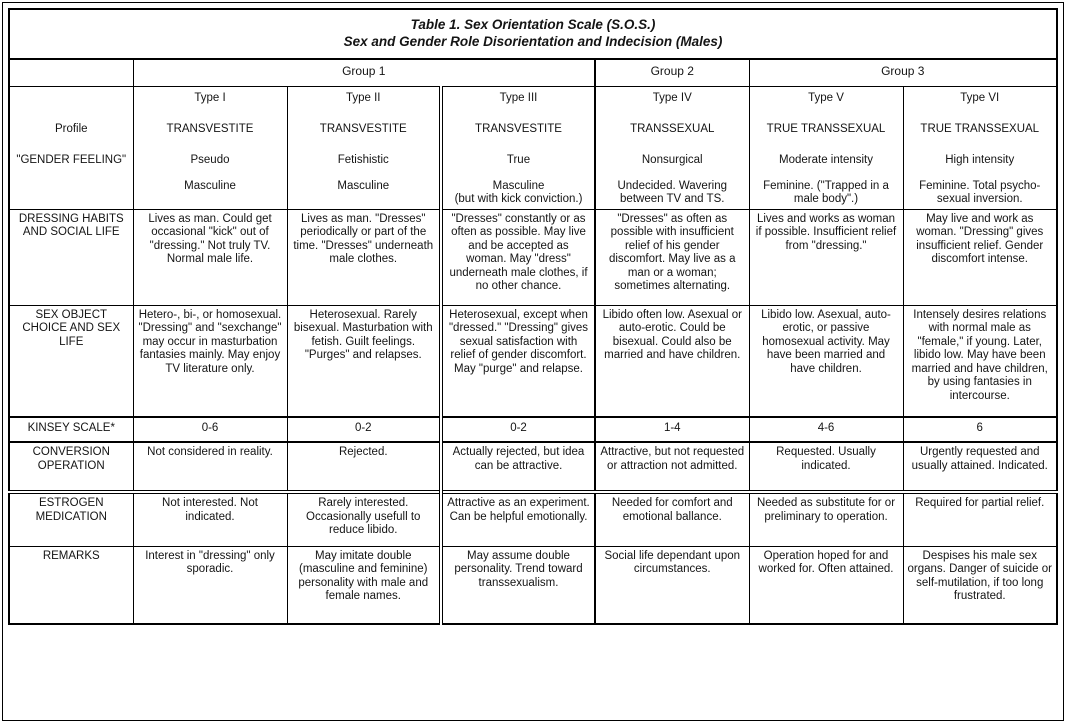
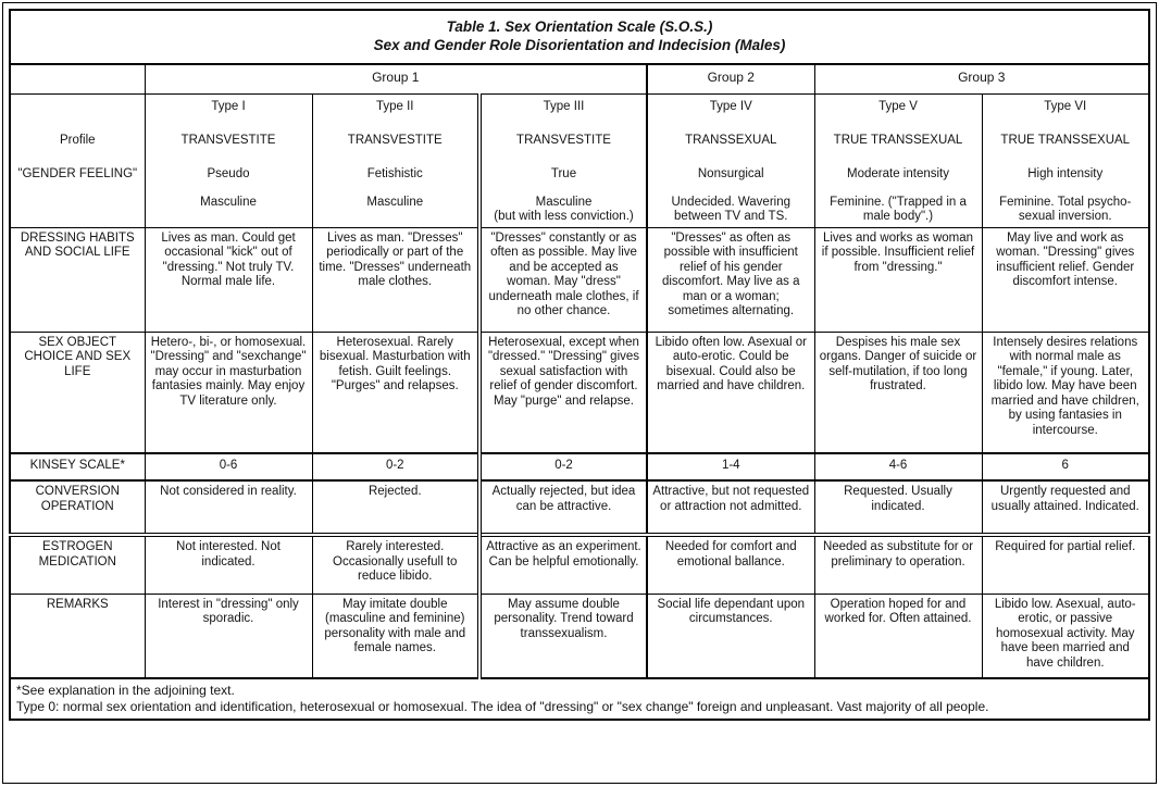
  Table 1. Sex Orientation Scale (S.O.S.) Sex and Gender Role Disorientation and Indecision (Males)
  	Group 1	Group 2	Group 3
- Profile "GENDER FEELING"	Type I TRANSVESTITE Pseudo Masculine	Type II TRANSVESTITE Fetishistic Masculine	Type III TRANSVESTITE True Masculine (but with kick conviction.)	Type IV TRANSSEXUAL Nonsurgical Undecided. Wavering between TV and TS.	Type V TRUE TRANSSEXUAL Moderate intensity Feminine. ("Trapped in a male body".)	Type VI TRUE TRANSSEXUAL High intensity Feminine. Total psycho-sexual inversion.
+ Profile "GENDER FEELING"	Type I TRANSVESTITE Pseudo Masculine	Type II TRANSVESTITE Fetishistic Masculine	Type III TRANSVESTITE True Masculine (but with less conviction.)	Type IV TRANSSEXUAL Nonsurgical Undecided. Wavering between TV and TS.	Type V TRUE TRANSSEXUAL Moderate intensity Feminine. ("Trapped in a male body".)	Type VI TRUE TRANSSEXUAL High intensity Feminine. Total psycho-sexual inversion.
  DRESSING HABITS AND SOCIAL LIFE	Lives as man. Could get occasional "kick" out of "dressing." Not truly TV. Normal male life.	Lives as man. "Dresses" periodically or part of the time. "Dresses" underneath male clothes.	"Dresses" constantly or as often as possible. May live and be accepted as woman. May "dress" underneath male clothes, if no other chance.	"Dresses" as often as possible with insufficient relief of his gender discomfort. May live as a man or a woman; sometimes alternating.	Lives and works as woman if possible. Insufficient relief from "dressing."	May live and work as woman. "Dressing" gives insufficient relief. Gender discomfort intense.
- SEX OBJECT CHOICE AND SEX LIFE	Hetero-, bi-, or homosexual. "Dressing" and "sexchange" may occur in masturbation fantasies mainly. May enjoy TV literature only.	Heterosexual. Rarely bisexual. Masturbation with fetish. Guilt feelings. "Purges" and relapses.	Heterosexual, except when "dressed." "Dressing" gives sexual satisfaction with relief of gender discomfort. May "purge" and relapse.	Libido often low. Asexual or auto-erotic. Could be bisexual. Could also be married and have children.	Libido low. Asexual, auto-erotic, or passive homosexual activity. May have been married and have children.	Intensely desires relations with normal male as "female," if young. Later, libido low. May have been married and have children, by using fantasies in intercourse.
+ SEX OBJECT CHOICE AND SEX LIFE	Hetero-, bi-, or homosexual. "Dressing" and "sexchange" may occur in masturbation fantasies mainly. May enjoy TV literature only.	Heterosexual. Rarely bisexual. Masturbation with fetish. Guilt feelings. "Purges" and relapses.	Heterosexual, except when "dressed." "Dressing" gives sexual satisfaction with relief of gender discomfort. May "purge" and relapse.	Libido often low. Asexual or auto-erotic. Could be bisexual. Could also be married and have children.	Despises his male sex organs. Danger of suicide or self-mutilation, if too long frustrated.	Intensely desires relations with normal male as "female," if young. Later, libido low. May have been married and have children, by using fantasies in intercourse.
  KINSEY SCALE*	0-6	0-2	0-2	1-4	4-6	6
  CONVERSION OPERATION	Not considered in reality.	Rejected.	Actually rejected, but idea can be attractive.	Attractive, but not requested or attraction not admitted.	Requested. Usually indicated.	Urgently requested and usually attained. Indicated.
  ESTROGEN MEDICATION	Not interested. Not indicated.	Rarely interested. Occasionally usefull to reduce libido.	Attractive as an experiment. Can be helpful emotionally.	Needed for comfort and emotional ballance.	Needed as substitute for or preliminary to operation.	Required for partial relief.
- REMARKS	Interest in "dressing" only sporadic.	May imitate double (masculine and feminine) personality with male and female names.	May assume double personality. Trend toward transsexualism.	Social life dependant upon circumstances.	Operation hoped for and worked for. Often attained.	Despises his male sex organs. Danger of suicide or self-mutilation, if too long frustrated.
+ REMARKS	Interest in "dressing" only sporadic.	May imitate double (masculine and feminine) personality with male and female names.	May assume double personality. Trend toward transsexualism.	Social life dependant upon circumstances.	Operation hoped for and worked for. Often attained.	Libido low. Asexual, auto-erotic, or passive homosexual activity. May have been married and have children.
+ *See explanation in the adjoining text. Type 0: normal sex orientation and identification, heterosexual or homosexual. The idea of "dressing" or "sex change" foreign and unpleasant. Vast majority of all people.
